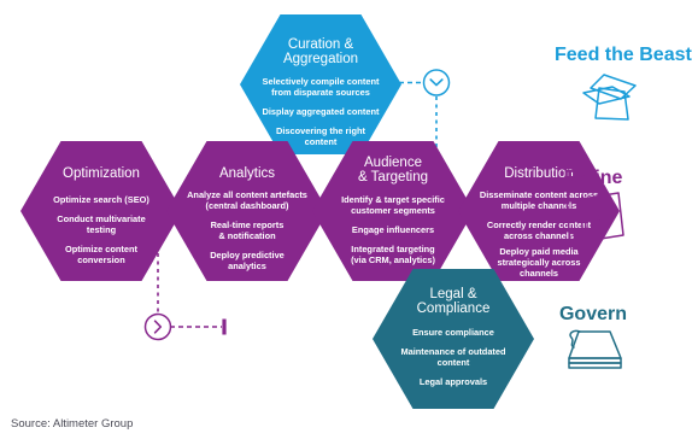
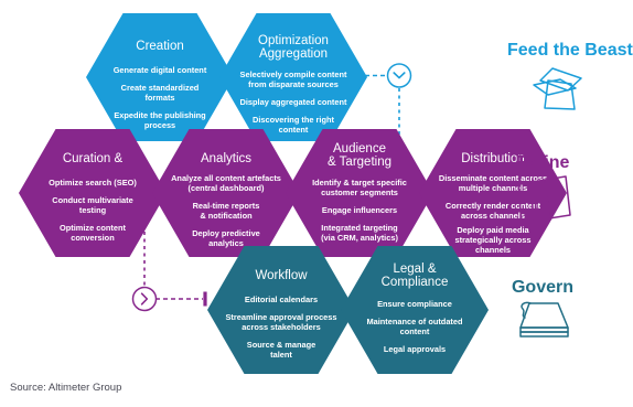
+ Creation
+ Generate digital content
+ Create standardized
+ formats
+ Expedite the publishing
+ process
- Curation &
+ Optimization
  Aggregation
  Selectively compile content
  from disparate sources
  Display aggregated content
  Discovering the right
  content
- Optimization
+ Curation &
  Optimize search (SEO)
  Conduct multivariate
  testing
  Optimize content
  conversion
  Analytics
  Analyze all content artefacts
  (central dashboard)
  Real-time reports
  & notification
  Deploy predictive
  analytics
  Audience
  & Targeting
  Identify & target specific
  customer segments
  Engage influencers
  Integrated targeting
  (via CRM, analytics)
  Distribution
  Disseminate content across
  multiple channls
  Correctly render contet
  across channels
  Deploy paid media
  strategically across
  channels
+ Workflow
+ Editorial calendars
+ Streamline approval process
+ across stakeholders
+ Source & manage
+ talent
  Legal &
  Compliance
  Ensure compliance
  Maintenance of outdated
  content
  Legal approvals
  Feed the Beast
  Refine
  Govern
  Source: Altimeter Group
